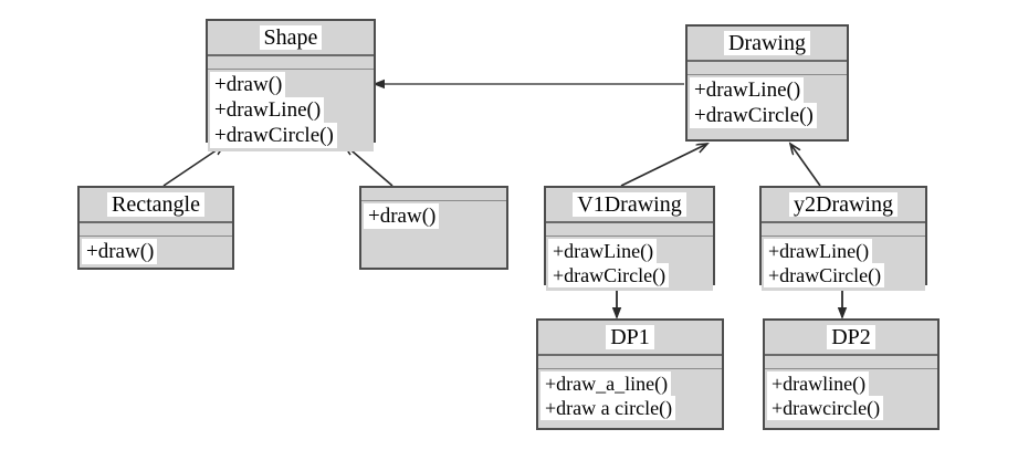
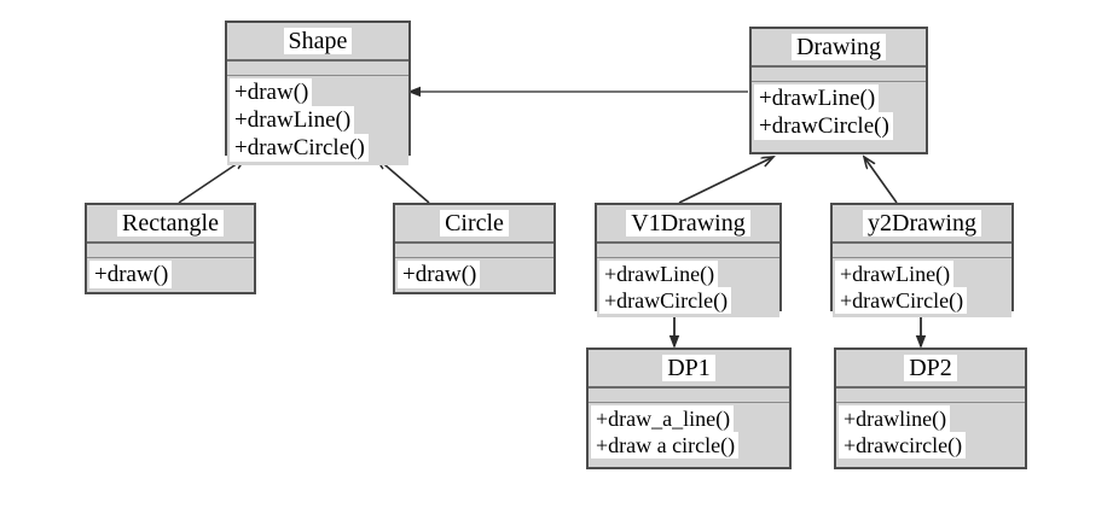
  Shape
  +draw()
  +drawLine()
  +drawCircle()
  Drawing
  +drawLine()
  +drawCircle()
  Rectangle
  +draw()
+ Circle
  +draw()
  V1Drawing
  +drawLine()
  +drawCircle()
  y2Drawing
  +drawLine()
  +drawCircle()
  DP1
  +draw_a_line()
  +draw a circle()
  DP2
  +drawline()
  +drawcircle()
